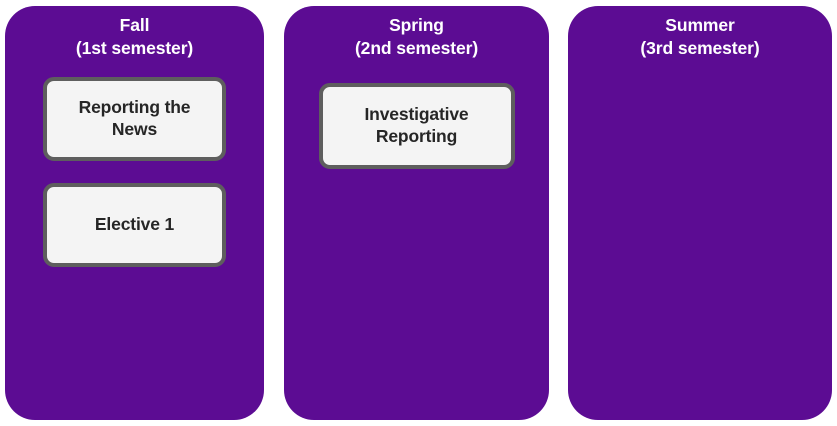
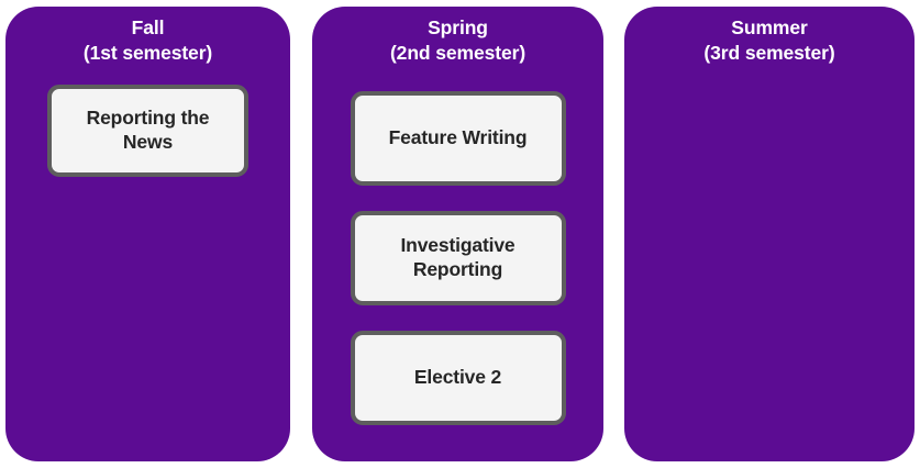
  Fall
  (1st semester)
  Reporting the
  News
- Elective 1
  Spring
  (2nd semester)
+ Feature Writing
  Investigative
  Reporting
+ Elective 2
  Summer
  (3rd semester)
